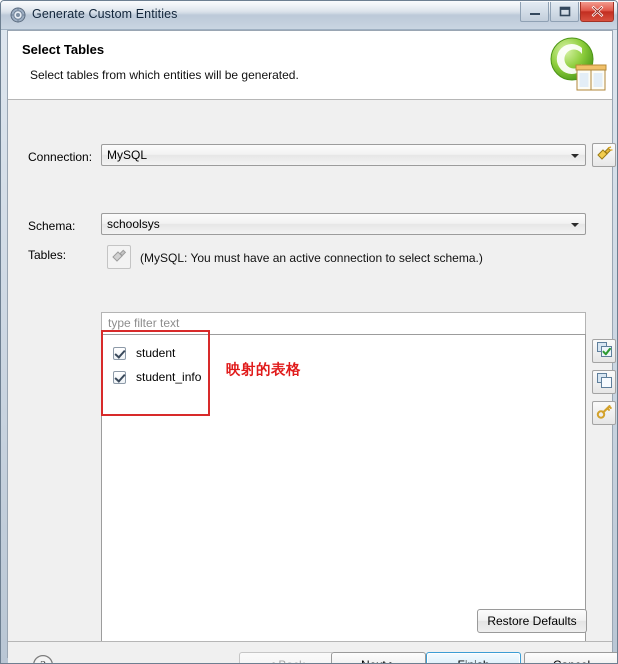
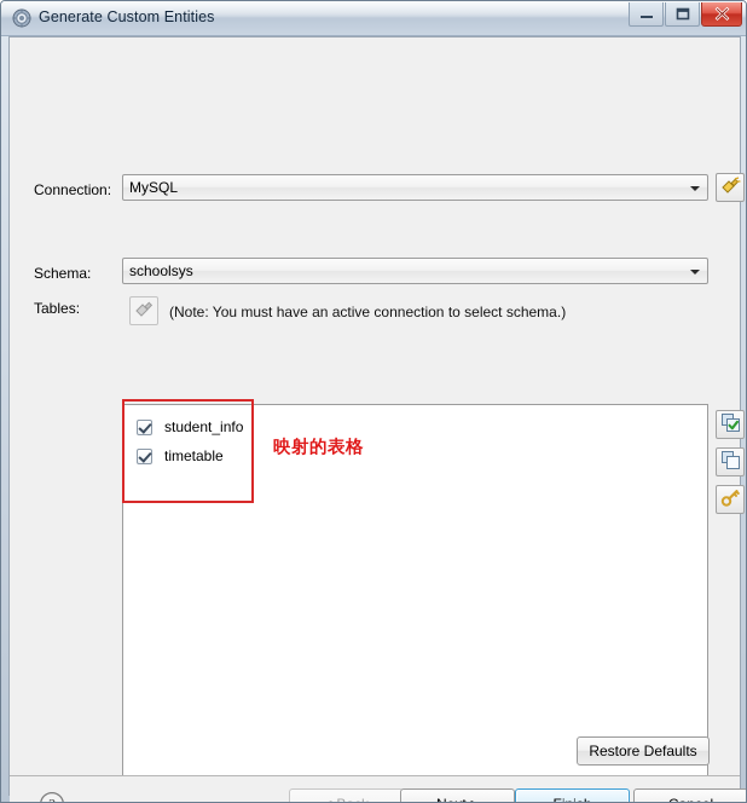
  Generate Custom Entities
- Select Tables
- Select tables from which entities will be generated.
  Connection:
  MySQL
- (MySQL: You must have an active connection to select schema.)
+ (Note: You must have an active connection to select schema.)
  Schema:
  schoolsys
  Tables:
- type filter text
- student
  student_info
+ timetable
  映射的表格
  Restore Defaults
